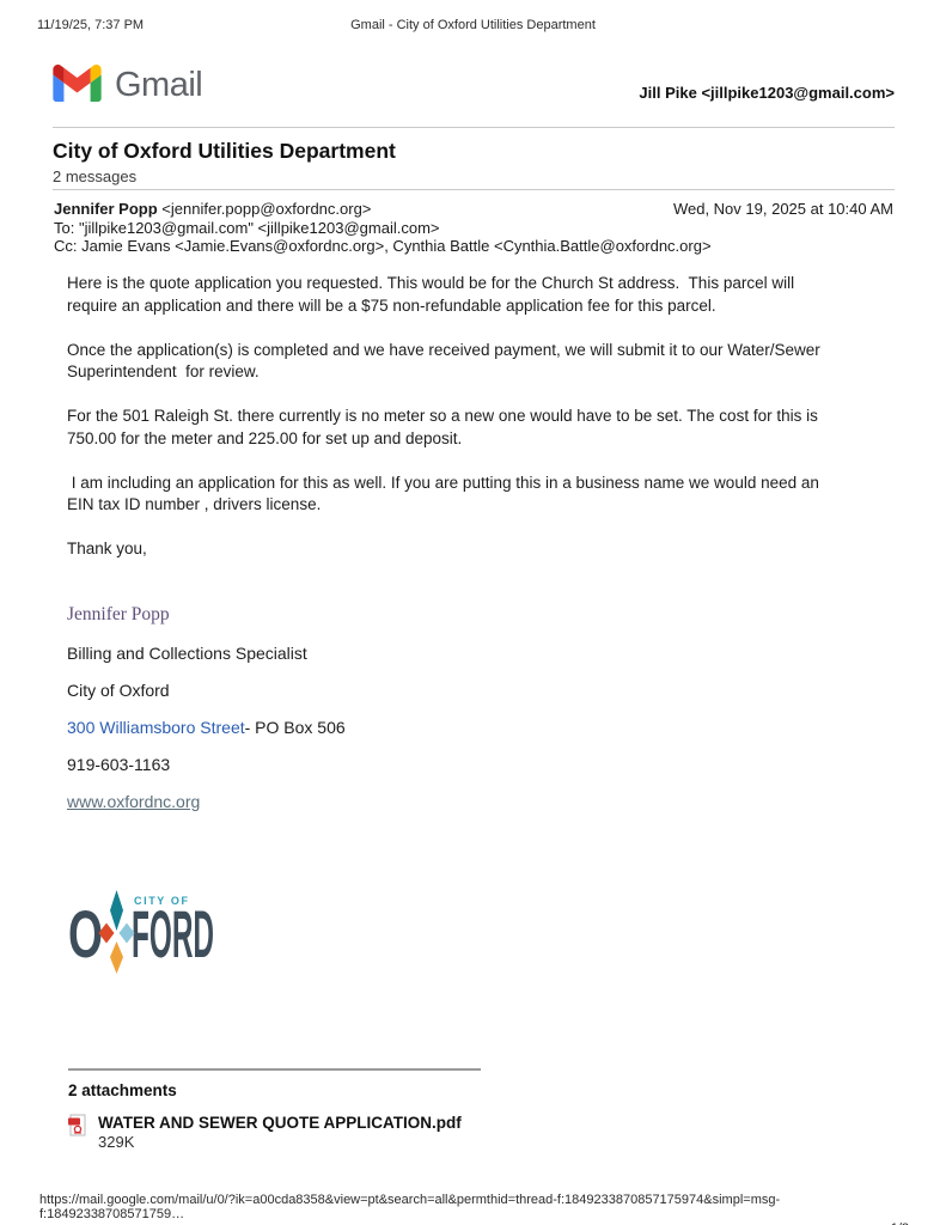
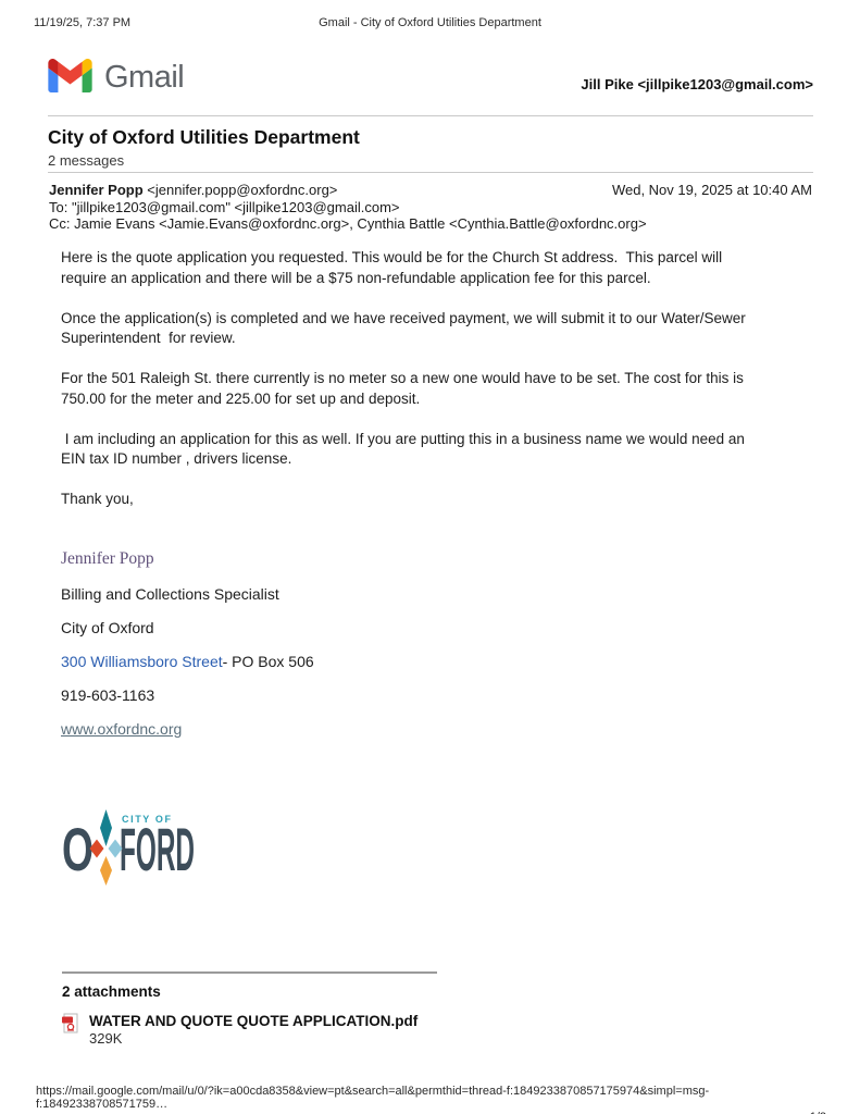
  11/19/25, 7:37 PM
  Gmail - City of Oxford Utilities Department
  Gmail
  Jill Pike <jillpike1203@gmail.com>
  City of Oxford Utilities Department
  2 messages
  Jennifer Popp <jennifer.popp@oxfordnc.org>
  Wed, Nov 19, 2025 at 10:40 AM
  To: "jillpike1203@gmail.com" <jillpike1203@gmail.com>
  Cc: Jamie Evans <Jamie.Evans@oxfordnc.org>, Cynthia Battle <Cynthia.Battle@oxfordnc.org>
  Here is the quote application you requested. This would be for the Church St address. This parcel will
  require an application and there will be a $75 non-refundable application fee for this parcel.
  Once the application(s) is completed and we have received payment, we will submit it to our Water/Sewer
  Superintendent for review.
  For the 501 Raleigh St. there currently is no meter so a new one would have to be set. The cost for this is
  750.00 for the meter and 225.00 for set up and deposit.
  I am including an application for this as well. If you are putting this in a business name we would need an
  EIN tax ID number , drivers license.
  Thank you,
  Jennifer Popp
  Billing and Collections Specialist
  City of Oxford
  300 Williamsboro Street- PO Box 506
  919-603-1163
  www.oxfordnc.org
  CITY OF
  O
  FORD
  2 attachments
- WATER AND SEWER QUOTE APPLICATION.pdf
+ WATER AND QUOTE QUOTE APPLICATION.pdf
  329K
  https://mail.google.com/mail/u/0/?ik=a00cda8358&view=pt&search=all&permthid=thread-f:1849233870857175974&simpl=msg-f:18492338708571759…
